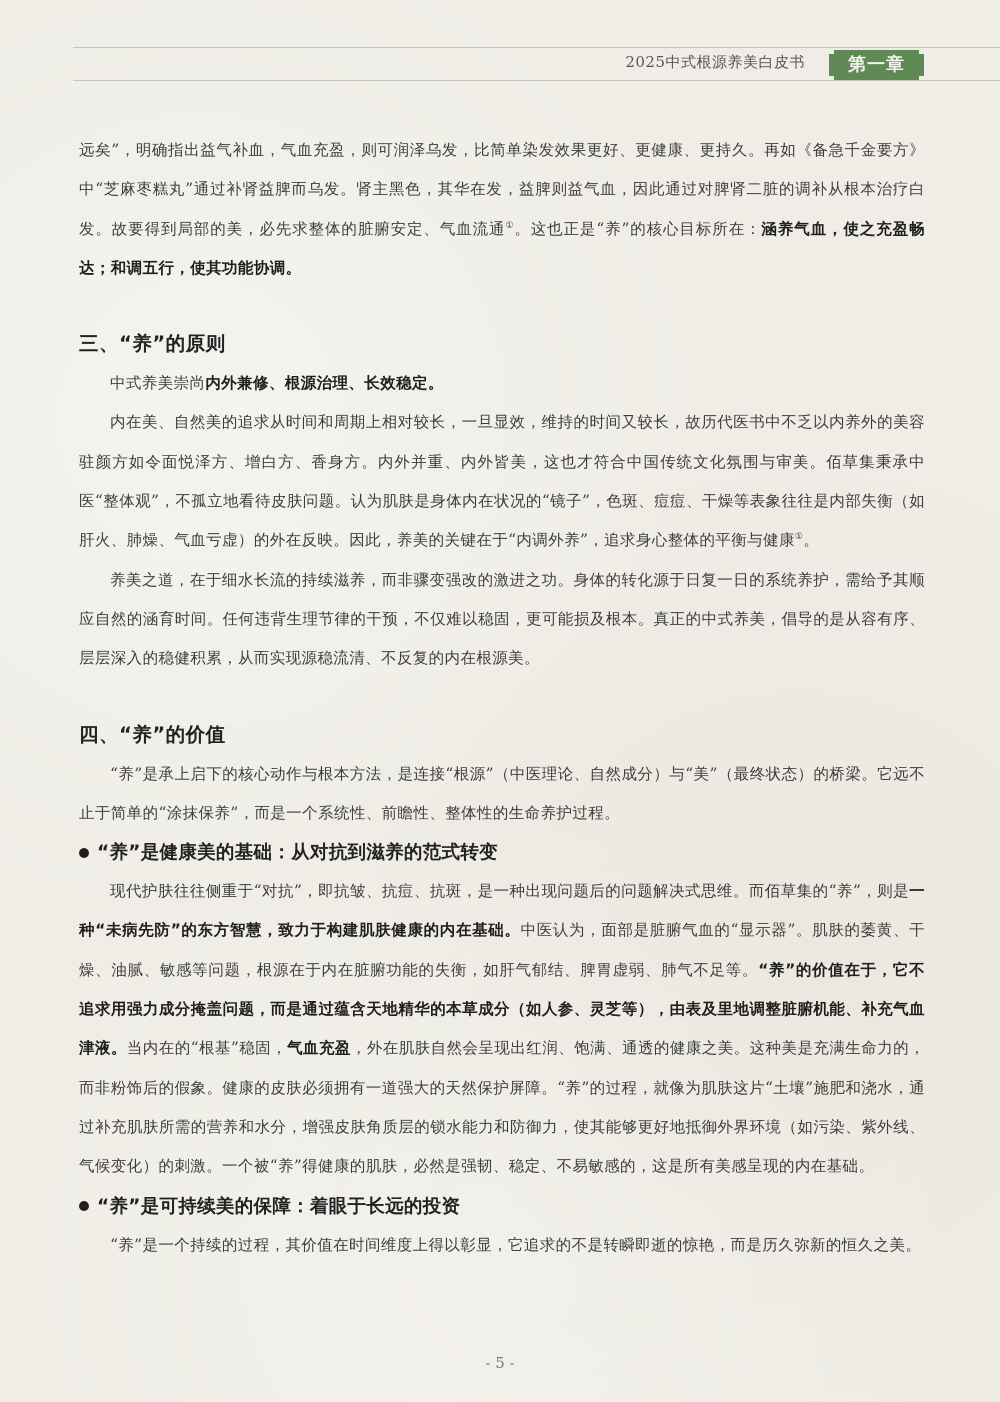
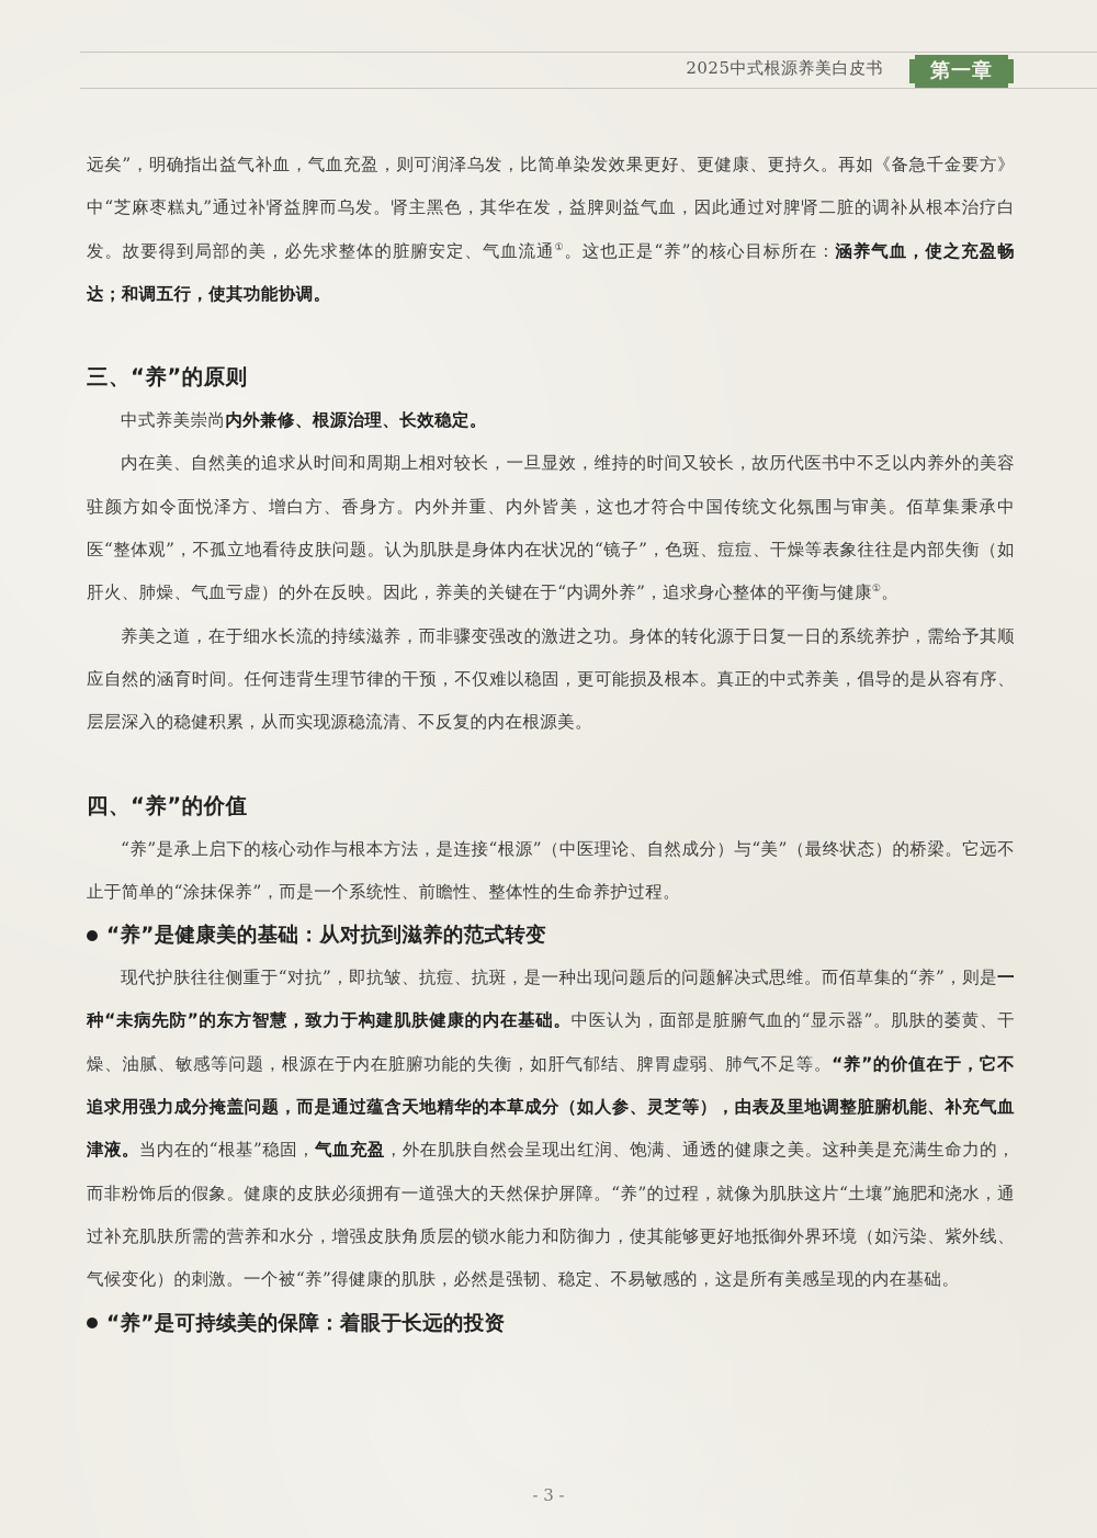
  2025中式根源养美白皮书
  第一章
  远矣”，明确指出益气补血，气血充盈，则可润泽乌发，比简单染发效果更好、更健康、更持久。再如《备急千金要方》中“芝麻枣糕丸”通过补肾益脾而乌发。肾主黑色，其华在发，益脾则益气血，因此通过对脾肾二脏的调补从根本治疗白发。故要得到局部的美，必先求整体的脏腑安定、气血流通①。这也正是“养”的核心目标所在：涵养气血，使之充盈畅达；和调五行，使其功能协调。
  三、“养”的原则
  中式养美崇尚内外兼修、根源治理、长效稳定。
  内在美、自然美的追求从时间和周期上相对较长，一旦显效，维持的时间又较长，故历代医书中不乏以内养外的美容驻颜方如令面悦泽方、增白方、香身方。内外并重、内外皆美，这也才符合中国传统文化氛围与审美。佰草集秉承中医“整体观”，不孤立地看待皮肤问题。认为肌肤是身体内在状况的“镜子”，色斑、痘痘、干燥等表象往往是内部失衡（如肝火、肺燥、气血亏虚）的外在反映。因此，养美的关键在于“内调外养”，追求身心整体的平衡与健康①。
  养美之道，在于细水长流的持续滋养，而非骤变强改的激进之功。身体的转化源于日复一日的系统养护，需给予其顺应自然的涵育时间。任何违背生理节律的干预，不仅难以稳固，更可能损及根本。真正的中式养美，倡导的是从容有序、层层深入的稳健积累，从而实现源稳流清、不反复的内在根源美。
  四、“养”的价值
  “养”是承上启下的核心动作与根本方法，是连接“根源”（中医理论、自然成分）与“美”（最终状态）的桥梁。它远不止于简单的“涂抹保养”，而是一个系统性、前瞻性、整体性的生命养护过程。
  “养”是健康美的基础：从对抗到滋养的范式转变
  现代护肤往往侧重于“对抗”，即抗皱、抗痘、抗斑，是一种出现问题后的问题解决式思维。而佰草集的“养”，则是一种“未病先防”的东方智慧，致力于构建肌肤健康的内在基础。中医认为，面部是脏腑气血的“显示器”。肌肤的萎黄、干燥、油腻、敏感等问题，根源在于内在脏腑功能的失衡，如肝气郁结、脾胃虚弱、肺气不足等。“养”的价值在于，它不追求用强力成分掩盖问题，而是通过蕴含天地精华的本草成分（如人参、灵芝等），由表及里地调整脏腑机能、补充气血津液。当内在的“根基”稳固，气血充盈，外在肌肤自然会呈现出红润、饱满、通透的健康之美。这种美是充满生命力的，而非粉饰后的假象。健康的皮肤必须拥有一道强大的天然保护屏障。“养”的过程，就像为肌肤这片“土壤”施肥和浇水，通过补充肌肤所需的营养和水分，增强皮肤角质层的锁水能力和防御力，使其能够更好地抵御外界环境（如污染、紫外线、气候变化）的刺激。一个被“养”得健康的肌肤，必然是强韧、稳定、不易敏感的，这是所有美感呈现的内在基础。
  “养”是可持续美的保障：着眼于长远的投资
- “养”是一个持续的过程，其价值在时间维度上得以彰显，它追求的不是转瞬即逝的惊艳，而是历久弥新的恒久之美。
- - 5 -
+ - 3 -
